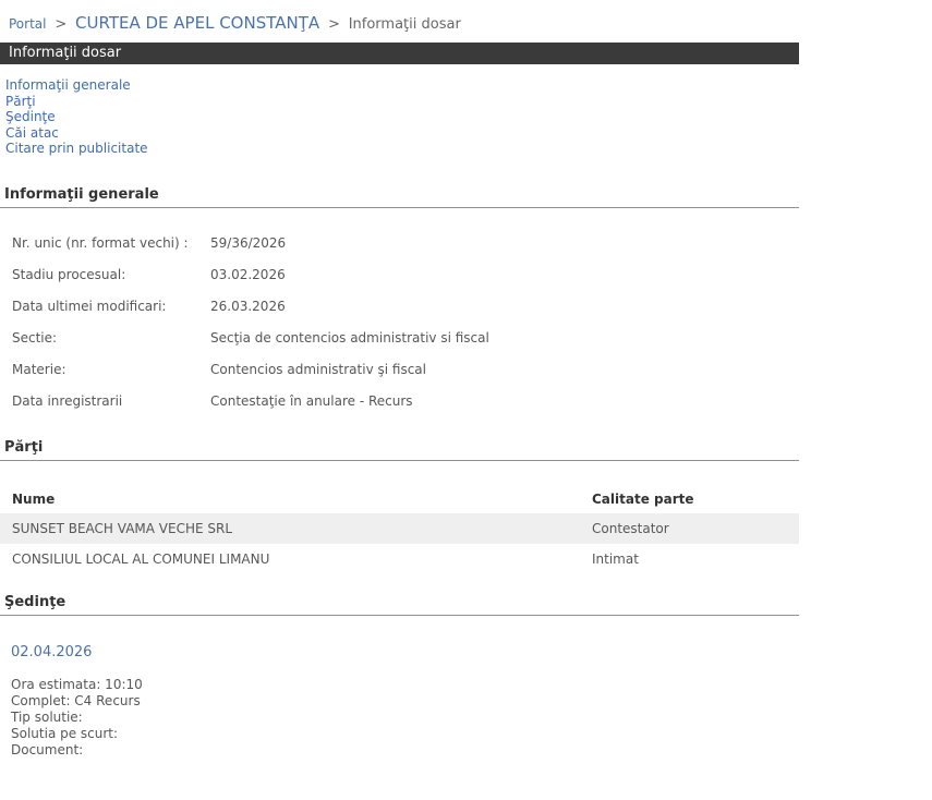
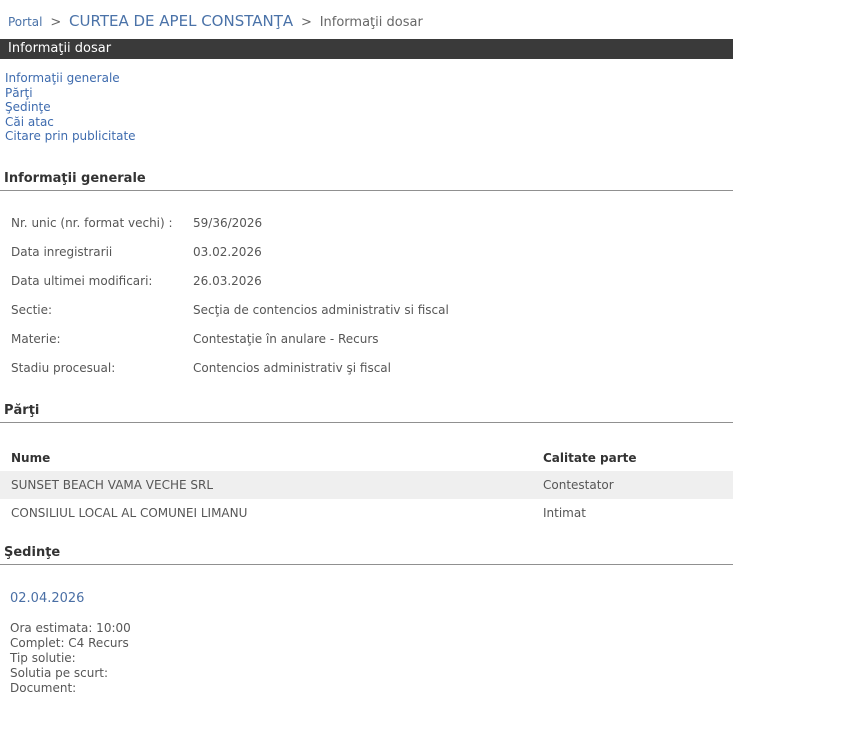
  Portal > CURTEA DE APEL CONSTANŢA > Informaţii dosar
  Informaţii dosar
  Informaţii generale
  Părţi
  Şedinţe
  Căi atac
  Citare prin publicitate
  Informaţii generale
  Nr. unic (nr. format vechi) :
  59/36/2026
- Stadiu procesual:
+ Data inregistrarii
  03.02.2026
  Data ultimei modificari:
  26.03.2026
  Sectie:
  Secţia de contencios administrativ si fiscal
  Materie:
- Contencios administrativ şi fiscal
+ Contestaţie în anulare - Recurs
- Data inregistrarii
+ Stadiu procesual:
- Contestaţie în anulare - Recurs
+ Contencios administrativ şi fiscal
  Părţi
  Nume
  Calitate parte
  SUNSET BEACH VAMA VECHE SRL
  Contestator
  CONSILIUL LOCAL AL COMUNEI LIMANU
  Intimat
  Şedinţe
  02.04.2026
- Ora estimata: 10:10
+ Ora estimata: 10:00
  Complet: C4 Recurs
  Tip solutie:
  Solutia pe scurt:
  Document:
